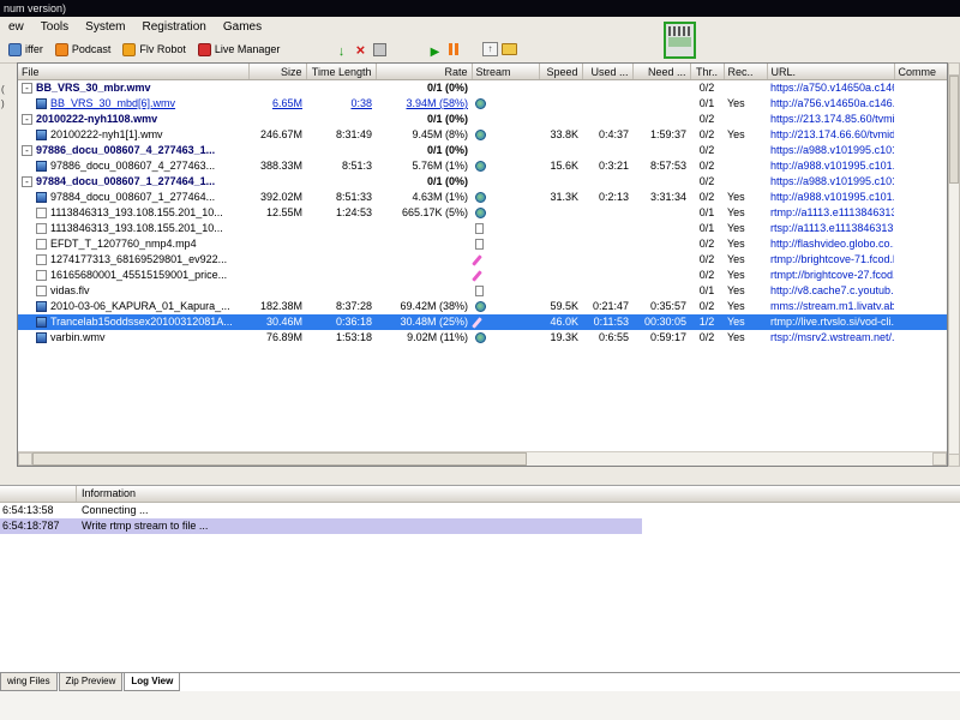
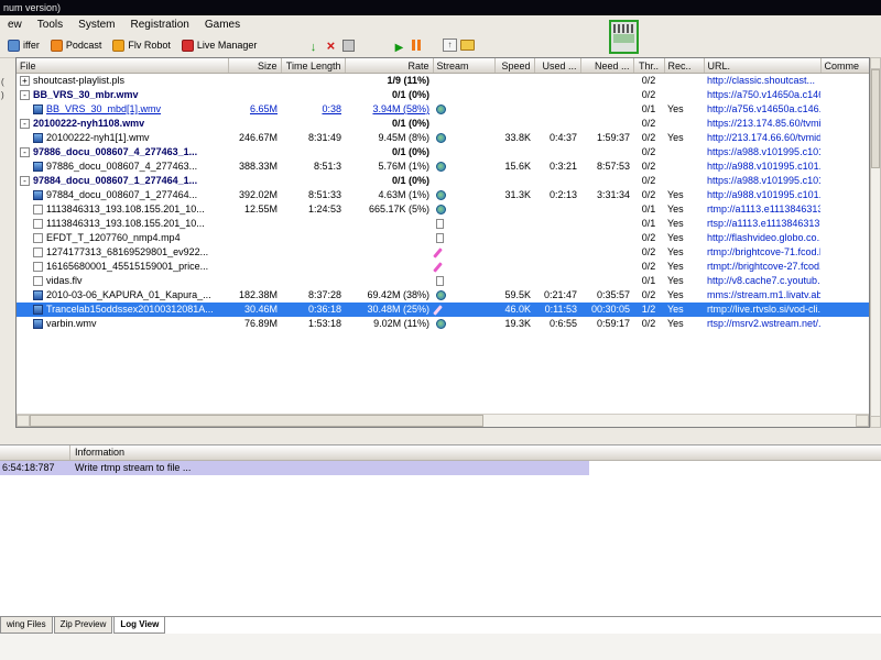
  num version)
  ew
  Tools
  System
  Registration
  Games
  iffer
  Podcast
  Flv Robot
  Live Manager
  (
  )
  File	Size	Time Length	Rate	Stream	Speed	Used ...	Need ...	Thr..	Rec..	URL.	Comme
+ + shoutcast-playlist.pls			1/9 (11%)					0/2		http://classic.shoutcast...
  - BB_VRS_30_mbr.wmv			0/1 (0%)					0/2		https://a750.v14650a.c14
- BB_VRS_30_mbd[6].wmv	6.65M	0:38	3.94M (58%)					0/1	Yes	http://a756.v14650a.c146.
+ BB_VRS_30_mbd[1].wmv	6.65M	0:38	3.94M (58%)					0/1	Yes	http://a756.v14650a.c146.
  - 20100222-nyh1108.wmv			0/1 (0%)					0/2		https://213.174.85.60/tvmi
  20100222-nyh1[1].wmv	246.67M	8:31:49	9.45M (8%)		33.8K	0:4:37	1:59:37	0/2	Yes	http://213.174.66.60/tvmid
  - 97886_docu_008607_4_277463_1...			0/1 (0%)					0/2		https://a988.v101995.c10
  97886_docu_008607_4_277463...	388.33M	8:51:3	5.76M (1%)		15.6K	0:3:21	8:57:53	0/2		http://a988.v101995.c101.
  - 97884_docu_008607_1_277464_1...			0/1 (0%)					0/2		https://a988.v101995.c10
  97884_docu_008607_1_277464...	392.02M	8:51:33	4.63M (1%)		31.3K	0:2:13	3:31:34	0/2	Yes	http://a988.v101995.c101.
  1113846313_193.108.155.201_10...	12.55M	1:24:53	665.17K (5%)					0/1	Yes	rtmp://a1113.e1113846313
  1113846313_193.108.155.201_10...								0/1	Yes	rtsp://a1113.e1113846313
  EFDT_T_1207760_nmp4.mp4								0/2	Yes	http://flashvideo.globo.co.
  1274177313_68169529801_ev922...								0/2	Yes	rtmp://brightcove-71.fcod.
  16165680001_45515159001_price...								0/2	Yes	rtmpt://brightcove-27.fcod
  vidas.flv								0/1	Yes	http://v8.cache7.c.youtub.
  2010-03-06_KAPURA_01_Kapura_...	182.38M	8:37:28	69.42M (38%)		59.5K	0:21:47	0:35:57	0/2	Yes	mms://stream.m1.livatv.ab
  Trancelab15oddssex20100312081A...	30.46M	0:36:18	30.48M (25%)		46.0K	0:11:53	00:30:05	1/2	Yes	rtmp://live.rtvslo.si/vod-cli.
  varbin.wmv	76.89M	1:53:18	9.02M (11%)		19.3K	0:6:55	0:59:17	0/2	Yes	rtsp://msrv2.wstream.net/.
  Information
- 6:54:13:58
- Connecting ...
  6:54:18:787
  Write rtmp stream to file ...
  wing Files
  Zip Preview
  Log View
